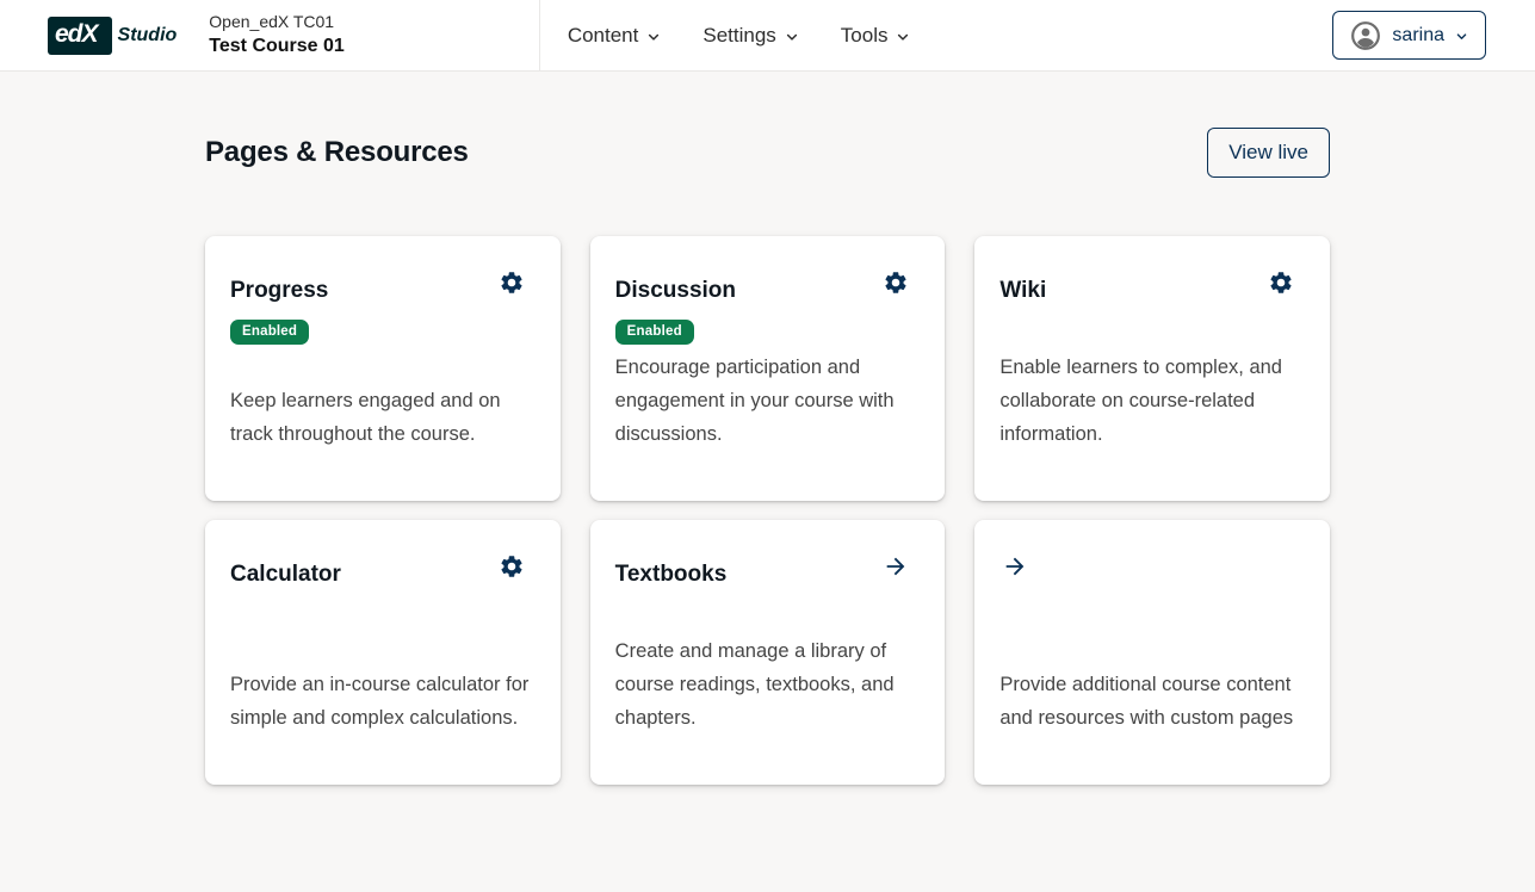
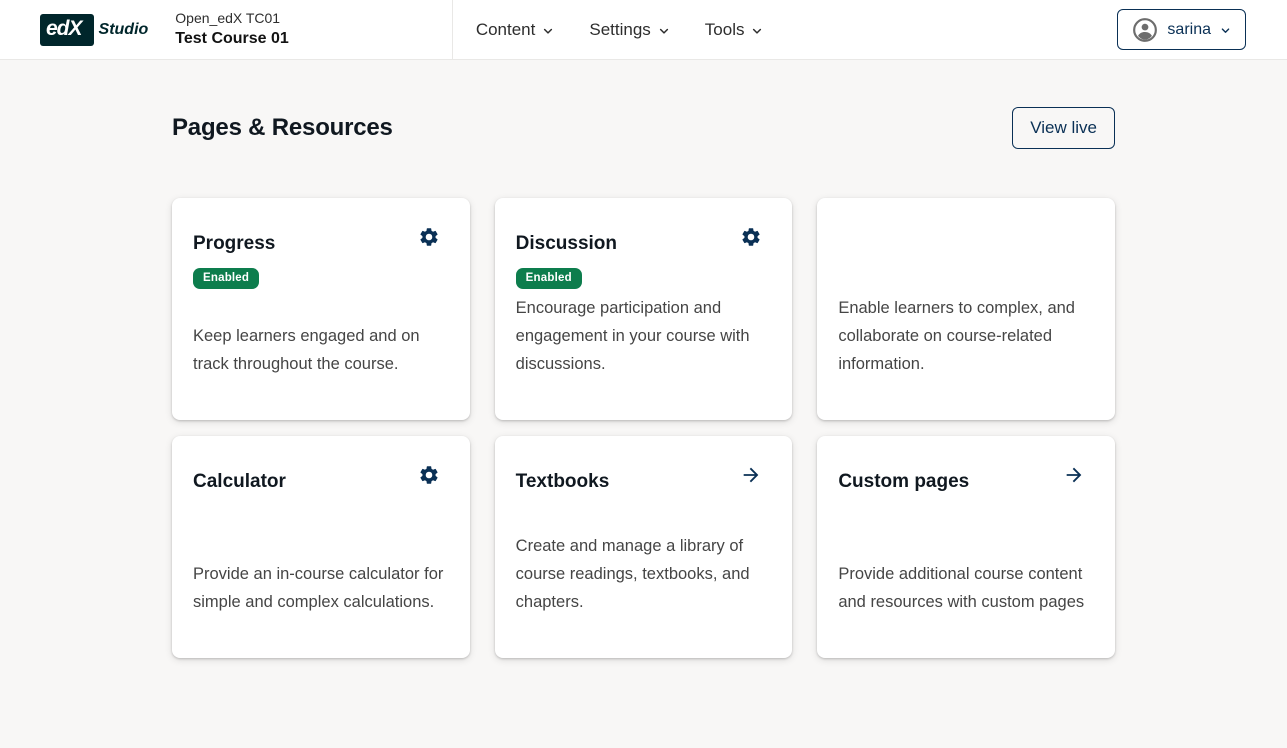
  edX
  Studio
  Open_edX TC01
  Test Course 01
  Content
  Settings
  Tools
  sarina
  Pages & Resources
  View live
  Progress
  Enabled
  Keep learners engaged and on track throughout the course.
  Discussion
  Enabled
  Encourage participation and engagement in your course with discussions.
- Wiki
  Enable learners to complex, and collaborate on course-related information.
  Calculator
  Provide an in-course calculator for simple and complex calculations.
  Textbooks
  Create and manage a library of course readings, textbooks, and chapters.
+ Custom pages
  Provide additional course content and resources with custom pages
